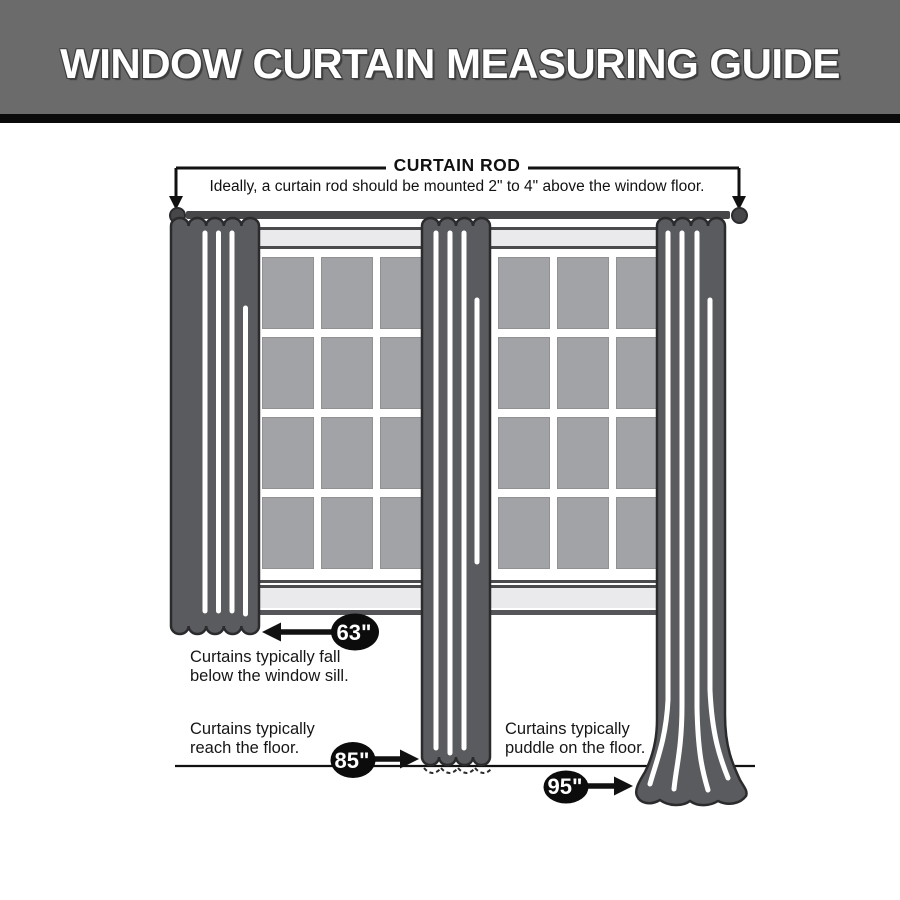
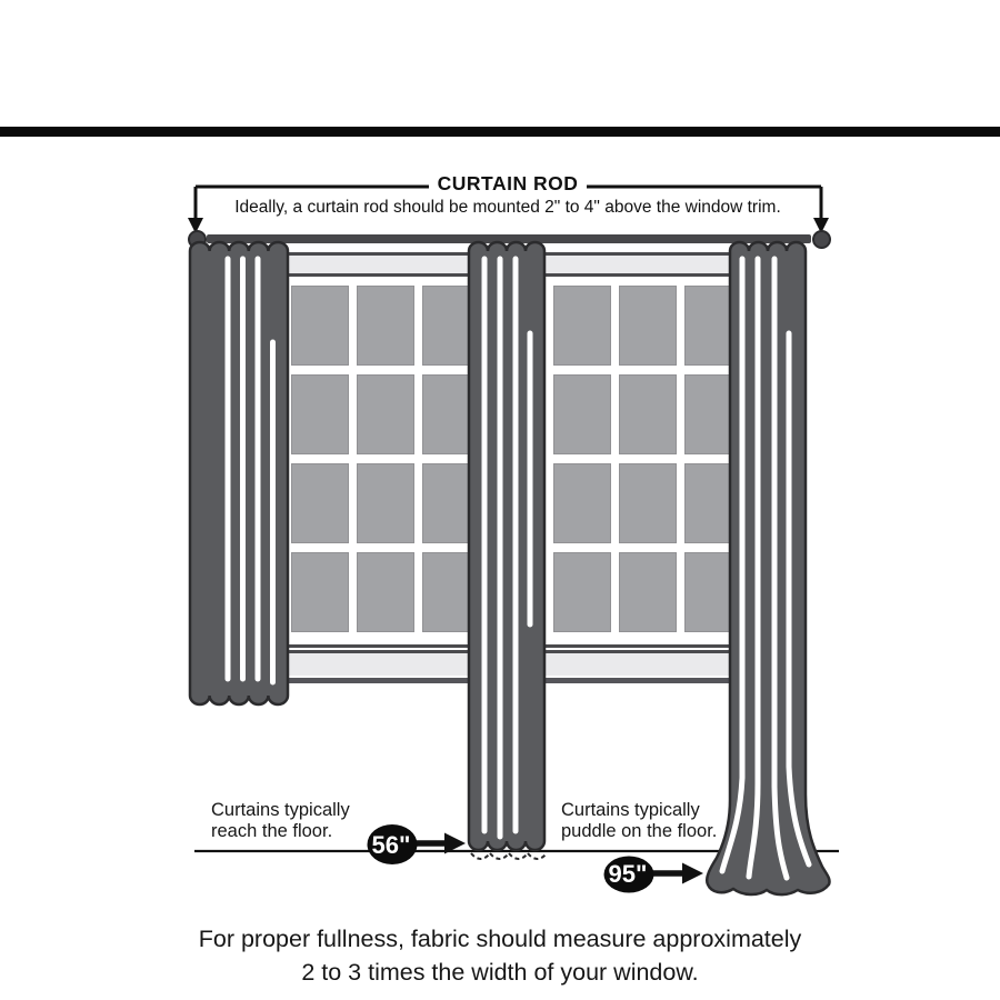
- WINDOW CURTAIN MEASURING GUIDE
  CURTAIN ROD
- Ideally, a curtain rod should be mounted 2" to 4" above the window floor.
+ Ideally, a curtain rod should be mounted 2" to 4" above the window trim.
- 63"
- 85"
+ 56"
  95"
- Curtains typically fall
- below the window sill.
  Curtains typically
  reach the floor.
  Curtains typically
  puddle on the floor.
+ For proper fullness, fabric should measure approximately
+ 2 to 3 times the width of your window.
